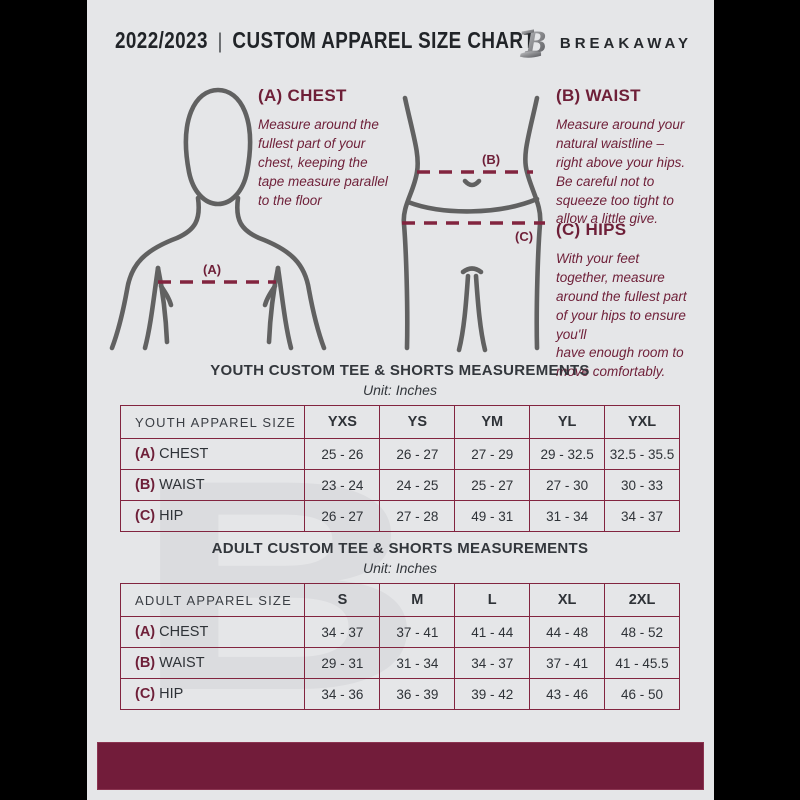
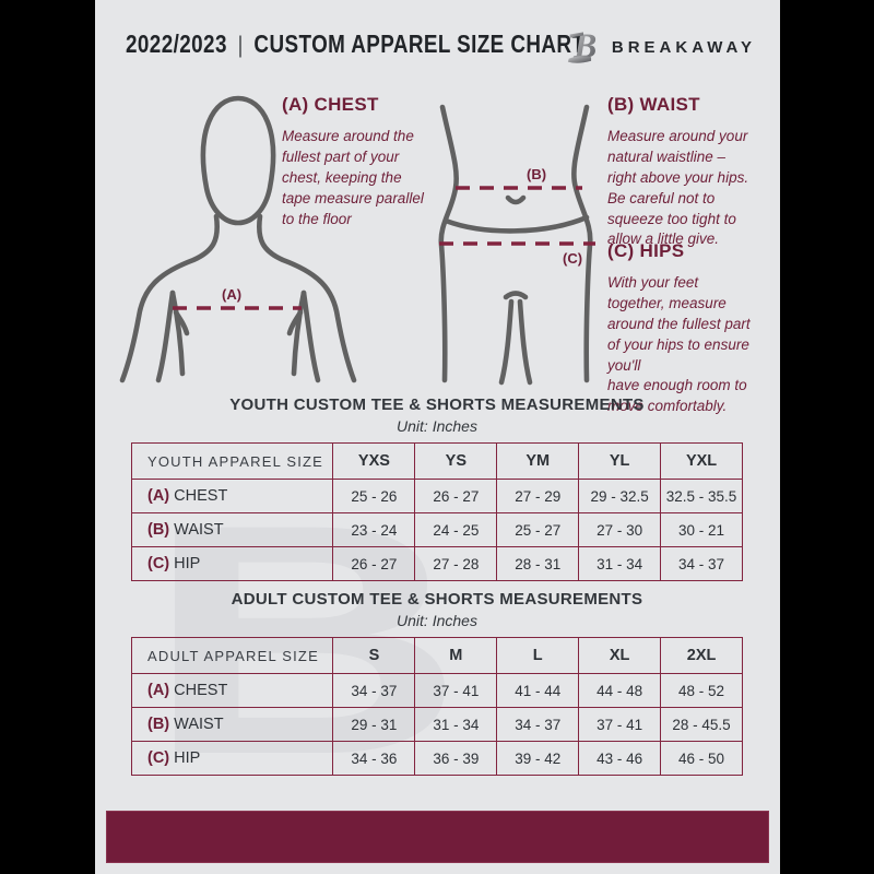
  2022/2023 | CUSTOM APPAREL SIZE CHART
  B
  BREAKAWAY
  B
  (A)
  (B)
  (C)
  (A) CHEST
  Measure around the
  fullest part of your
  chest, keeping the
  tape measure parallel
  to the floor
  (B) WAIST
  Measure around your
  natural waistline –
  right above your hips.
  Be careful not to
  squeeze too tight to
  allow a little give.
  (C) HIPS
  With your feet
  together, measure
  around the fullest part
  of your hips to ensure
  you'll
  have enough room to
  move comfortably.
  YOUTH CUSTOM TEE & SHORTS MEASUREMENTS
  Unit: Inches
  YOUTH APPAREL SIZE	YXS	YS	YM	YL	YXL
  (A) CHEST	25 - 26	26 - 27	27 - 29	29 - 32.5	32.5 - 35.5
- (B) WAIST	23 - 24	24 - 25	25 - 27	27 - 30	30 - 33
+ (B) WAIST	23 - 24	24 - 25	25 - 27	27 - 30	30 - 21
- (C) HIP	26 - 27	27 - 28	49 - 31	31 - 34	34 - 37
+ (C) HIP	26 - 27	27 - 28	28 - 31	31 - 34	34 - 37
  ADULT CUSTOM TEE & SHORTS MEASUREMENTS
  Unit: Inches
  ADULT APPAREL SIZE	S	M	L	XL	2XL
  (A) CHEST	34 - 37	37 - 41	41 - 44	44 - 48	48 - 52
- (B) WAIST	29 - 31	31 - 34	34 - 37	37 - 41	41 - 45.5
+ (B) WAIST	29 - 31	31 - 34	34 - 37	37 - 41	28 - 45.5
  (C) HIP	34 - 36	36 - 39	39 - 42	43 - 46	46 - 50
